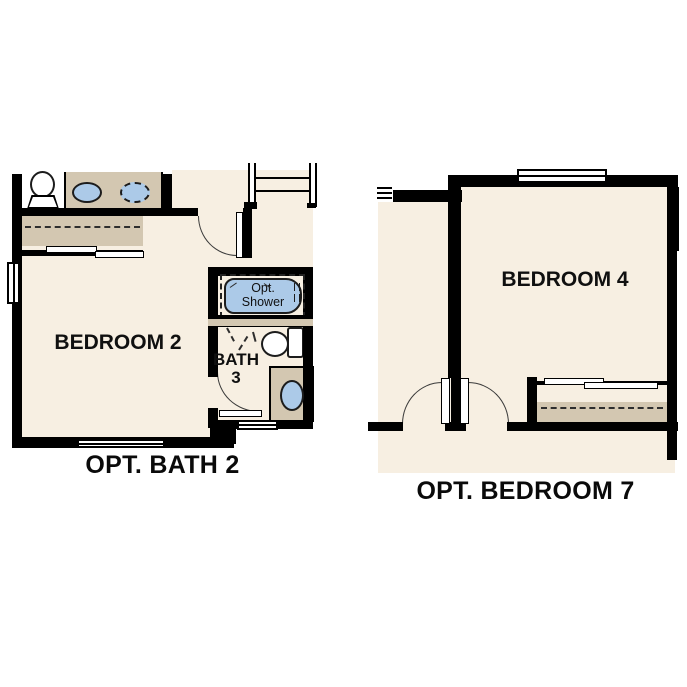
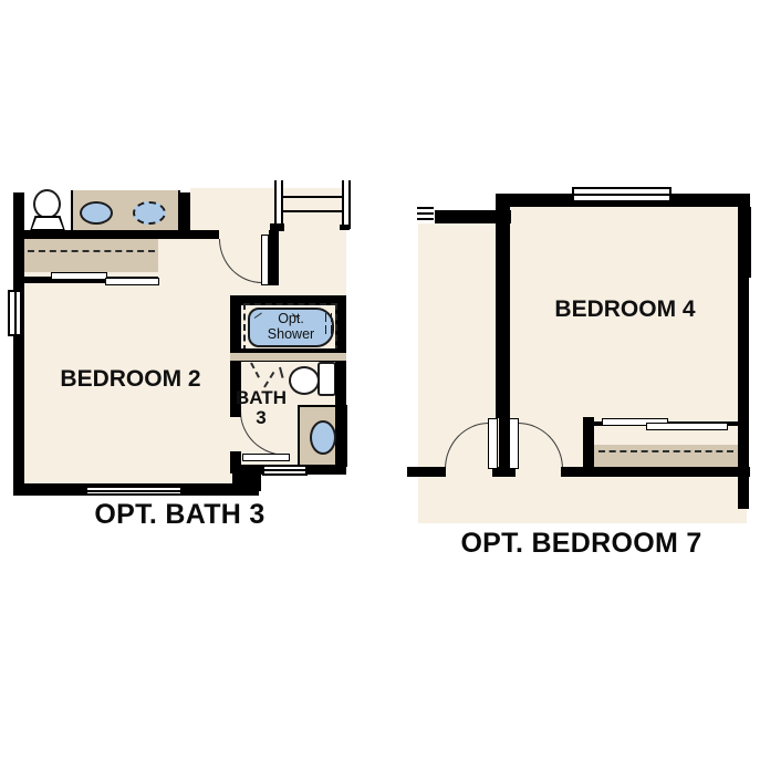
  Opt.
  Shower
  BEDROOM 2
  BATH
  3
- OPT. BATH 2
+ OPT. BATH 3
  BEDROOM 4
  OPT. BEDROOM 7
